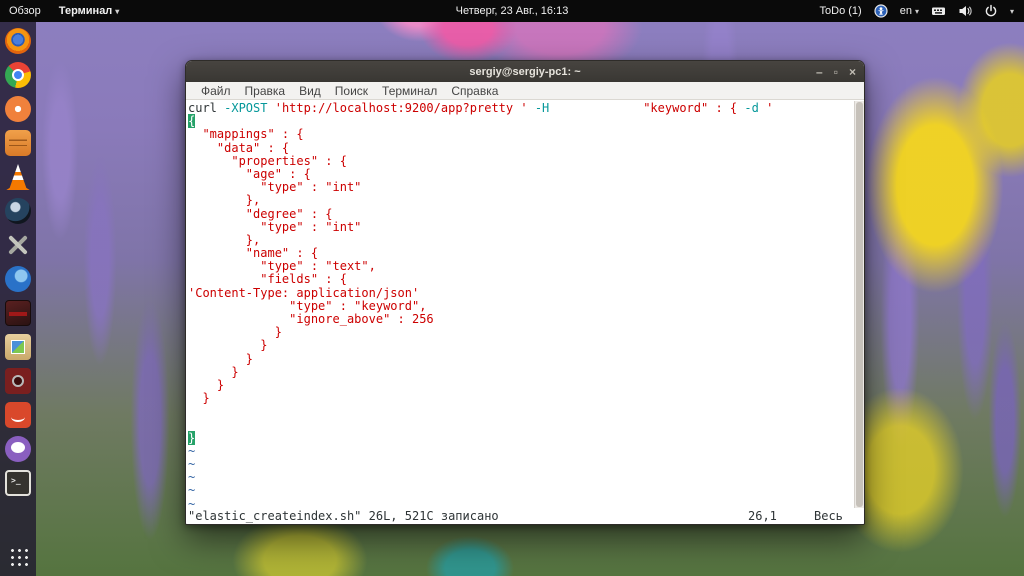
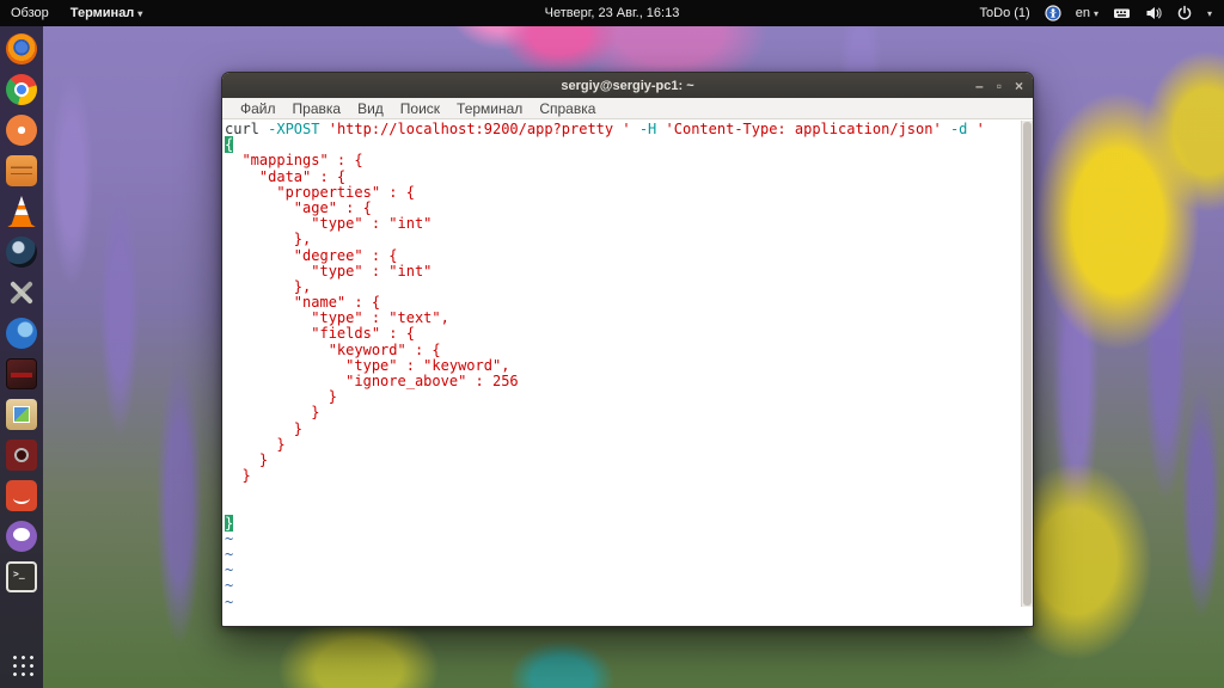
  Обзор
  Терминал
  ▾
  Четверг, 23 Авг., 16:13
  ToDo (1)
  en
  ▾
  ▾
  sergiy@sergiy-pc1: ~
  –
  ▫
  ×
  Файл
  Правка
  Вид
  Поиск
  Терминал
  Справка
- curl -XPOST 'http://localhost:9200/app?pretty ' -H "keyword" : { -d '
+ curl -XPOST 'http://localhost:9200/app?pretty ' -H 'Content-Type: application/json' -d '
  {
  "mappings" : {
  "data" : {
  "properties" : {
  "age" : {
  "type" : "int"
  },
  "degree" : {
  "type" : "int"
  },
  "name" : {
  "type" : "text",
  "fields" : {
- 'Content-Type: application/json'
+ "keyword" : {
  "type" : "keyword",
  "ignore_above" : 256
  }
  }
  }
  }
  }
  }
  }
  ~
  ~
  ~
  ~
  ~
- "elastic_createindex.sh" 26L, 521C записано
- 26,1
- Весь
